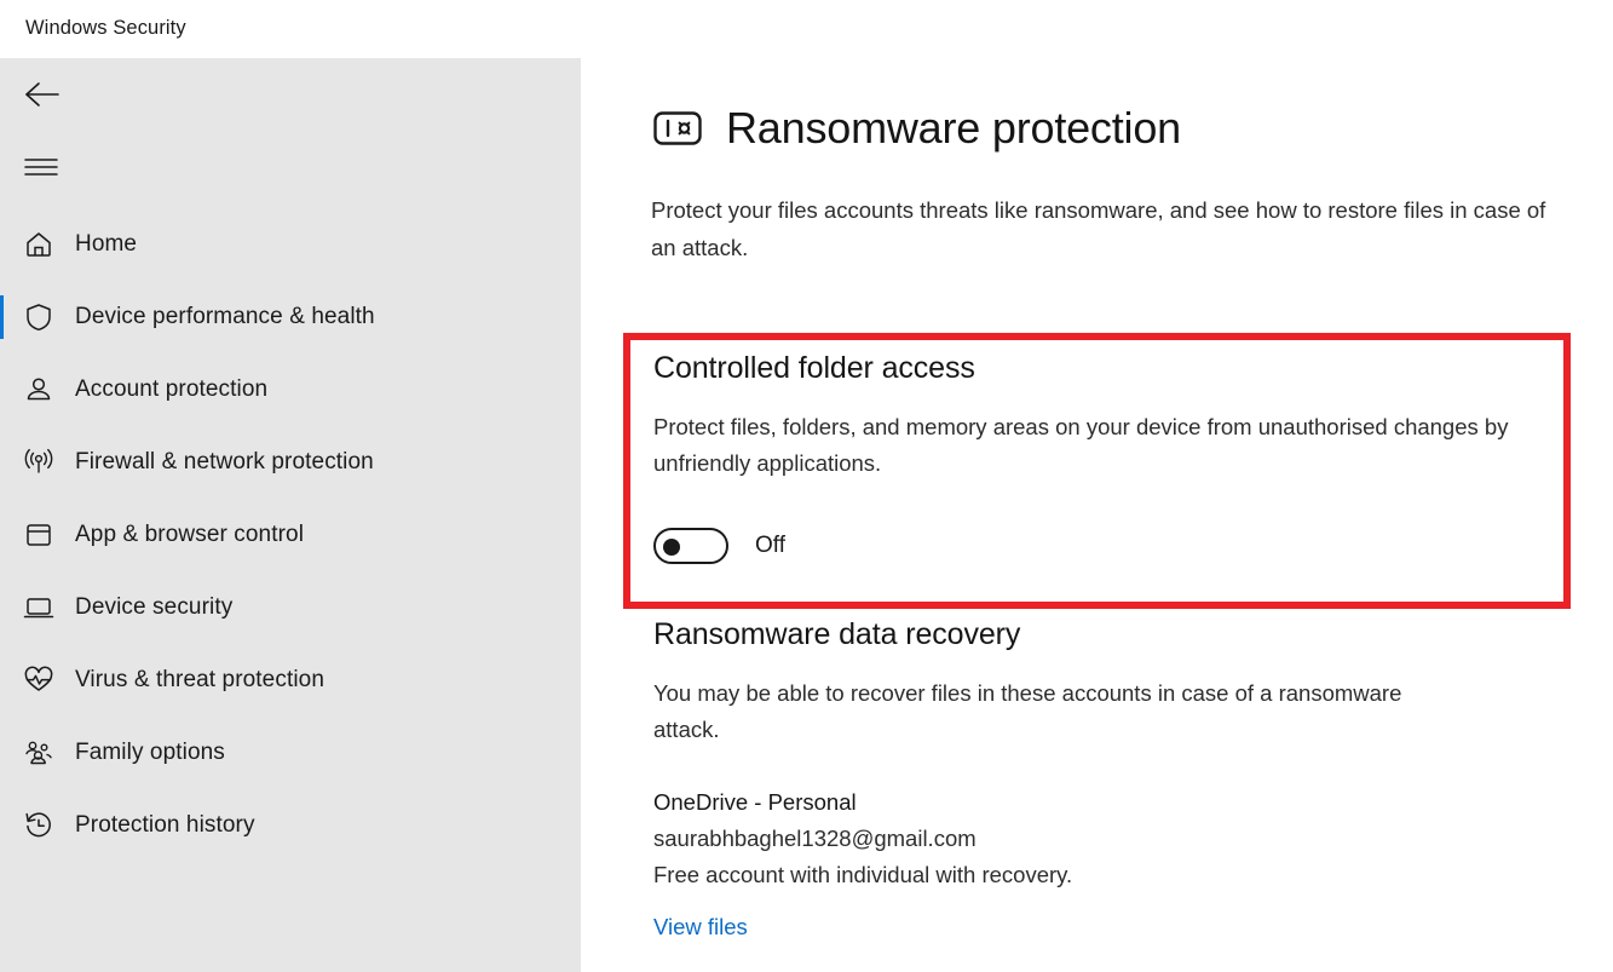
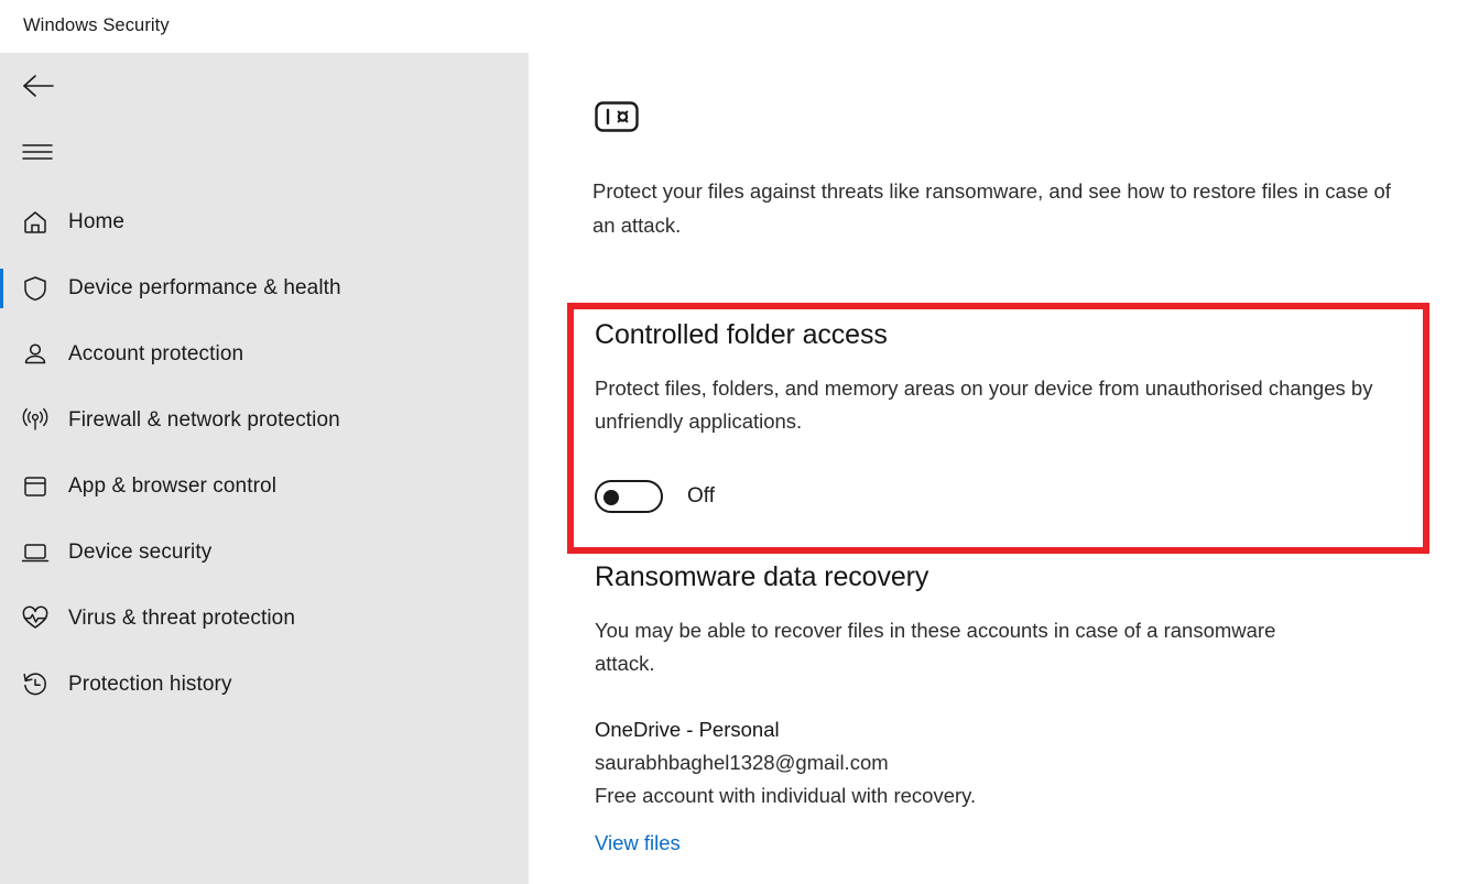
  Windows Security
  Home
  Device performance & health
  Account protection
  Firewall & network protection
  App & browser control
  Device security
  Virus & threat protection
- Family options
  Protection history
- Ransomware protection
- Protect your files accounts threats like ransomware, and see how to restore files in case of an attack.
+ Protect your files against threats like ransomware, and see how to restore files in case of an attack.
  Controlled folder access
  Protect files, folders, and memory areas on your device from unauthorised changes by unfriendly applications.
  Off
  Ransomware data recovery
  You may be able to recover files in these accounts in case of a ransomware attack.
  OneDrive - Personal
  saurabhbaghel1328@gmail.com
  Free account with individual with recovery.
  View files
